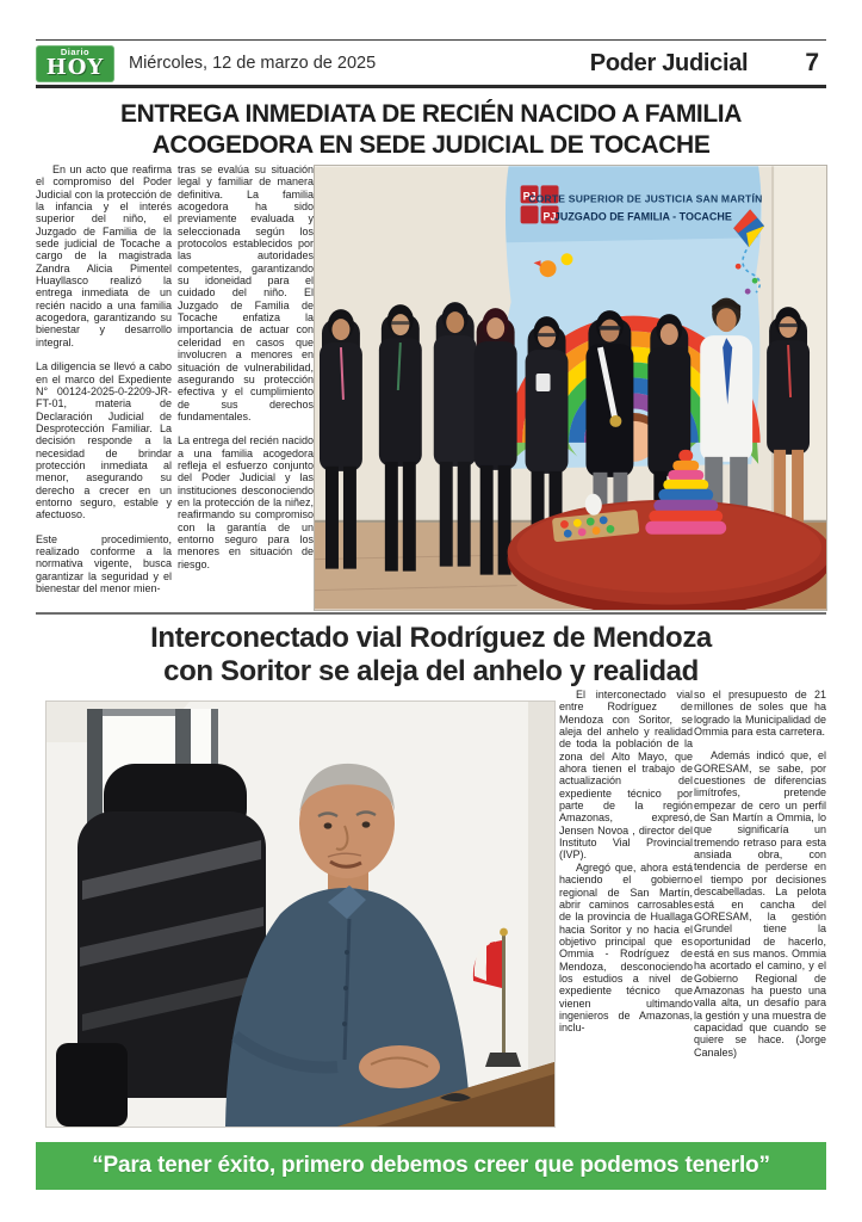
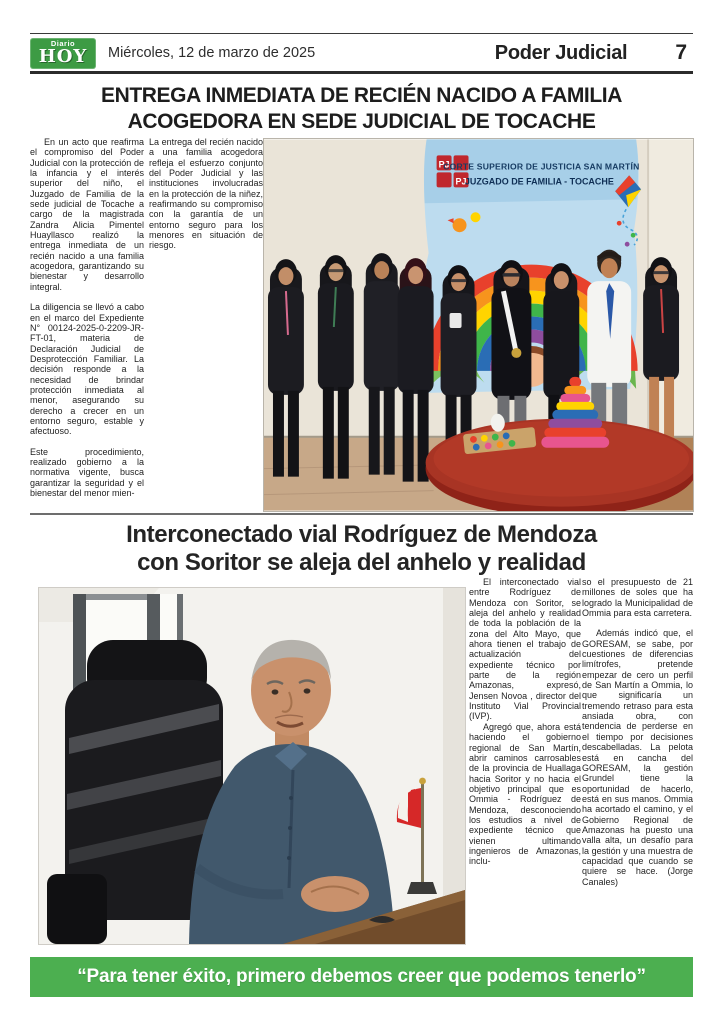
  Diario
  HOY
  Miércoles, 12 de marzo de 2025
  Poder Judicial
  7
  ENTREGA INMEDIATA DE RECIÉN NACIDO A FAMILIA
  ACOGEDORA EN SEDE JUDICIAL DE TOCACHE
  En un acto que reafirma el compromiso del Poder Judicial con la protección de la infancia y el interés superior del niño, el Juzgado de Familia de la sede judicial de Tocache a cargo de la magistrada Zandra Alicia Pimentel Huayllasco realizó la entrega inmediata de un recién nacido a una familia acogedora, garantizando su bienestar y desarrollo integral.
  La diligencia se llevó a cabo en el marco del Expediente N° 00124-2025-0-2209-JR-FT-01, materia de Declaración Judicial de Desprotección Familiar. La decisión responde a la necesidad de brindar protección inmediata al menor, asegurando su derecho a crecer en un entorno seguro, estable y afectuoso.
- Este procedimiento, realizado conforme a la normativa vigente, busca garantizar la seguridad y el bienestar del menor mien-
+ Este procedimiento, realizado gobierno a la normativa vigente, busca garantizar la seguridad y el bienestar del menor mien-
- tras se evalúa su situación legal y familiar de manera definitiva. La familia acogedora ha sido previamente evaluada y seleccionada según los protocolos establecidos por las autoridades competentes, garantizando su idoneidad para el cuidado del niño. El Juzgado de Familia de Tocache enfatiza la importancia de actuar con celeridad en casos que involucren a menores en situación de vulnerabilidad, asegurando su protección efectiva y el cumplimiento de sus derechos fundamentales.
- La entrega del recién nacido a una familia acogedora refleja el esfuerzo conjunto del Poder Judicial y las instituciones desconociendo en la protección de la niñez, reafirmando su compromiso con la garantía de un entorno seguro para los menores en situación de riesgo.
+ La entrega del recién nacido a una familia acogedora refleja el esfuerzo conjunto del Poder Judicial y las instituciones involucradas en la protección de la niñez, reafirmando su compromiso con la garantía de un entorno seguro para los menores en situación de riesgo.
  PJ
  PJ
  CORTE SUPERIOR DE JUSTICIA SAN MARTÍN
  JUZGADO DE FAMILIA - TOCACHE
  Interconectado vial Rodríguez de Mendoza
  con Soritor se aleja del anhelo y realidad
  El interconectado vial entre Rodríguez de Mendoza con Soritor, se aleja del anhelo y realidad de toda la población de la zona del Alto Mayo, que ahora tienen el trabajo de actualización del expediente técnico por parte de la región Amazonas, expresó, Jensen Novoa , director del Instituto Vial Provincial (IVP).
  Agregó que, ahora está haciendo el gobierno regional de San Martín, abrir caminos carrosables de la provincia de Huallaga hacia Soritor y no hacia el objetivo principal que es Ommia - Rodríguez de Mendoza, desconociendo los estudios a nivel de expediente técnico que vienen ultimando ingenieros de Amazonas, inclu-
  so el presupuesto de 21 millones de soles que ha logrado la Municipalidad de Ommia para esta carretera.
  Además indicó que, el GORESAM, se sabe, por cuestiones de diferencias limítrofes, pretende empezar de cero un perfil de San Martín a Ommia, lo que significaría un tremendo retraso para esta ansiada obra, con tendencia de perderse en el tiempo por decisiones descabelladas. La pelota está en cancha del GORESAM, la gestión Grundel tiene la oportunidad de hacerlo, está en sus manos. Ommia ha acortado el camino, y el Gobierno Regional de Amazonas ha puesto una valla alta, un desafío para la gestión y una muestra de capacidad que cuando se quiere se hace. (Jorge Canales)
  “Para tener éxito, primero debemos creer que podemos tenerlo”
